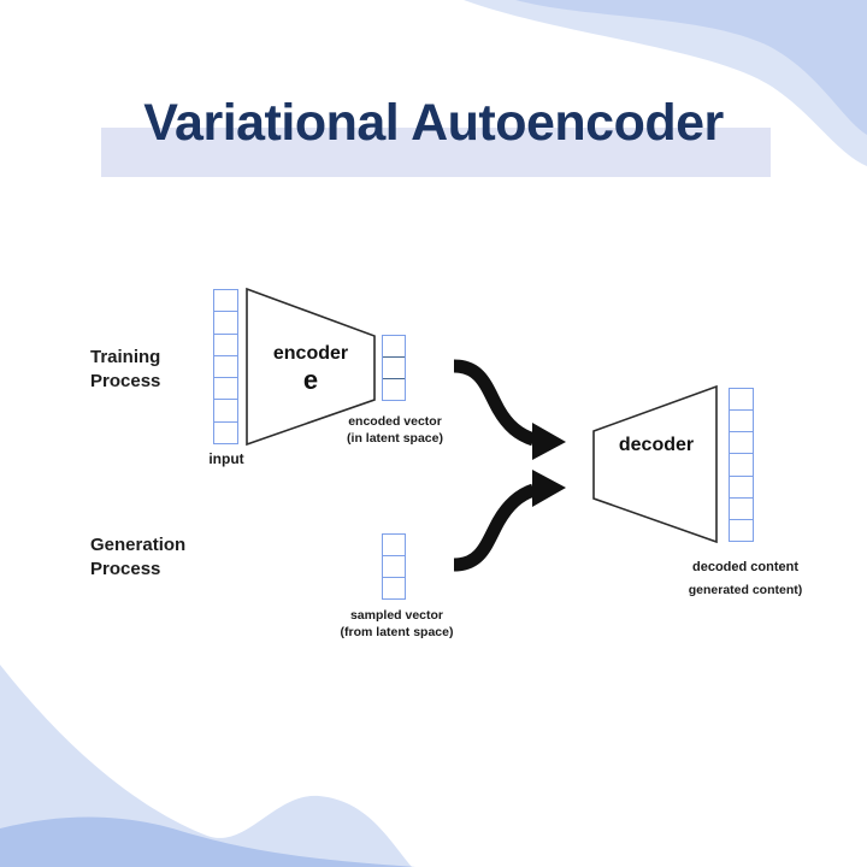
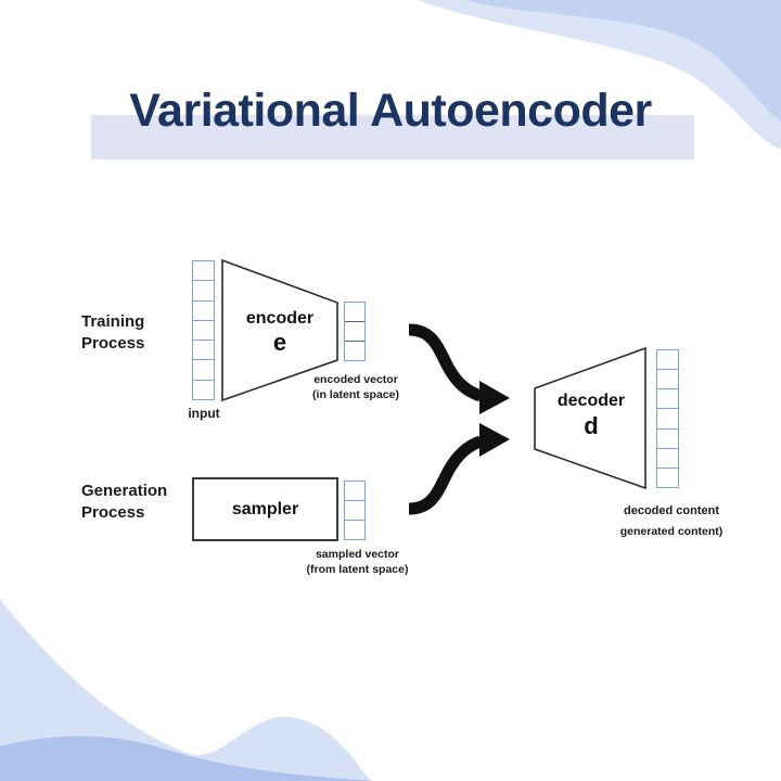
  Variational Autoencoder
  Training
  Process
  Generation
  Process
  encoder
  e
  decoder
+ d
+ sampler
  input
  encoded vector
  (in latent space)
  sampled vector
  (from latent space)
  decoded content
  generated content)
